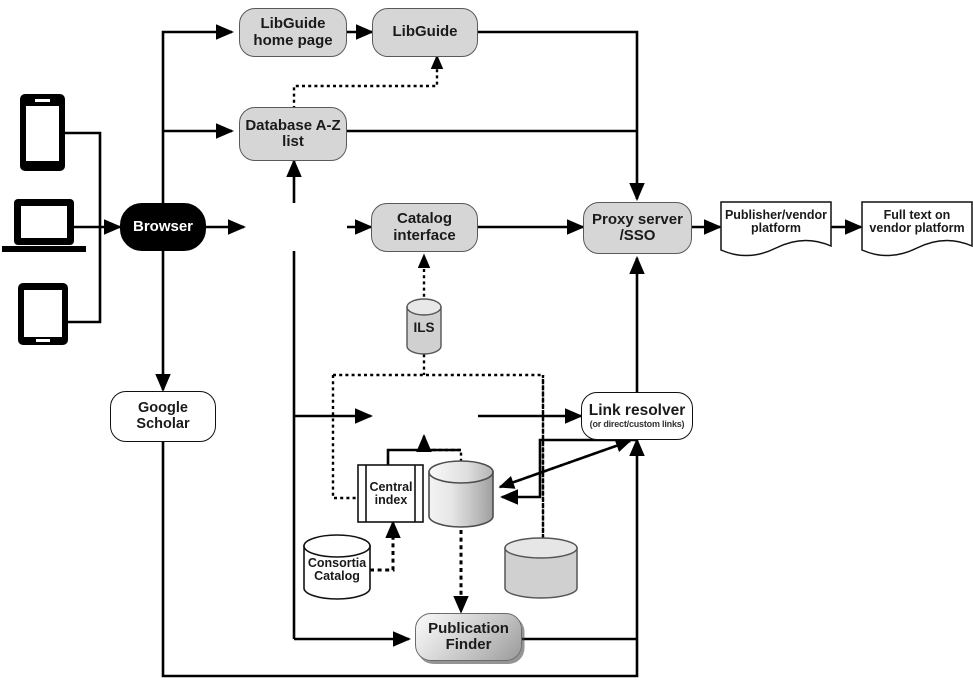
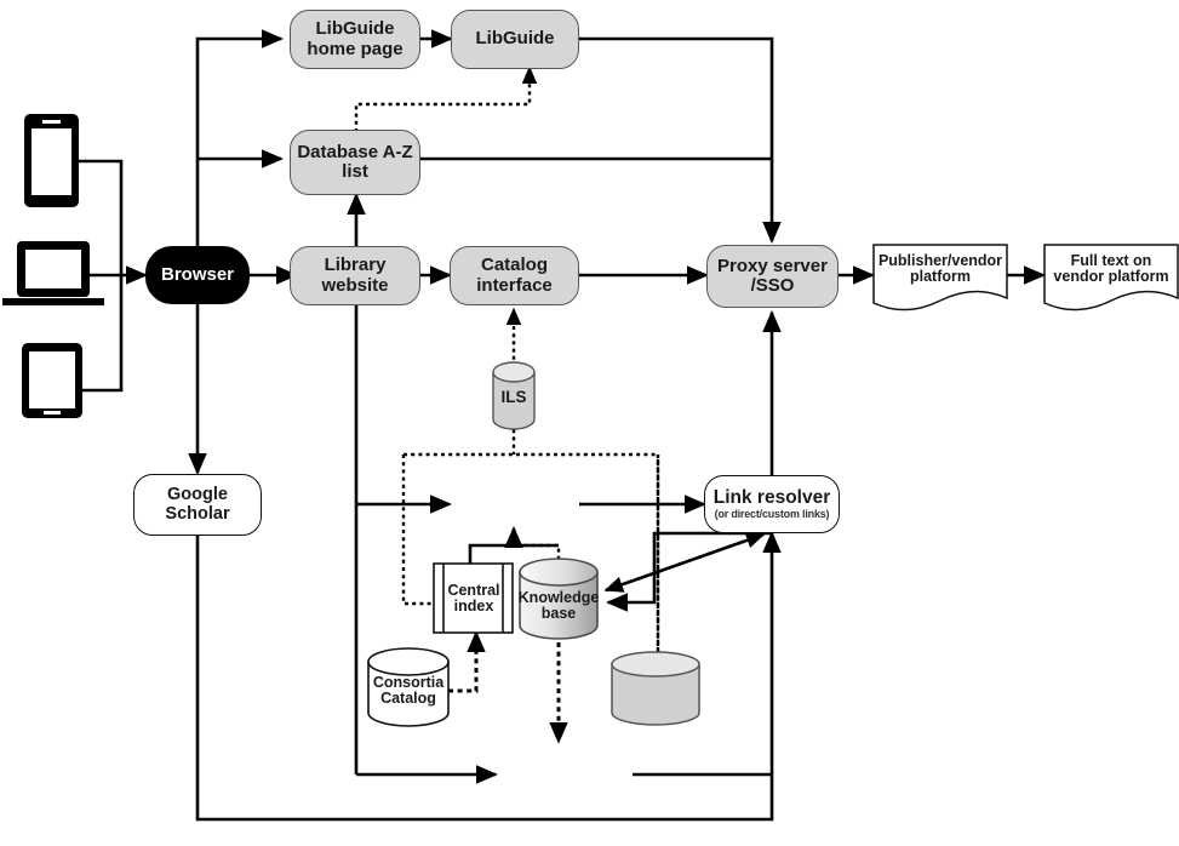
  Browser
  LibGuide
  home page
  LibGuide
  Database A-Z
  list
+ Library
+ website
  Catalog
  interface
  Proxy server
  /SSO
  Publisher/vendor
  platform
  Full text on
  vendor platform
  Google
  Scholar
  ILS
  Link resolver
  (or direct/custom links)
  Central
  index
+ Knowledge
+ base
  Consortia
  Catalog
- Publication
- Finder
